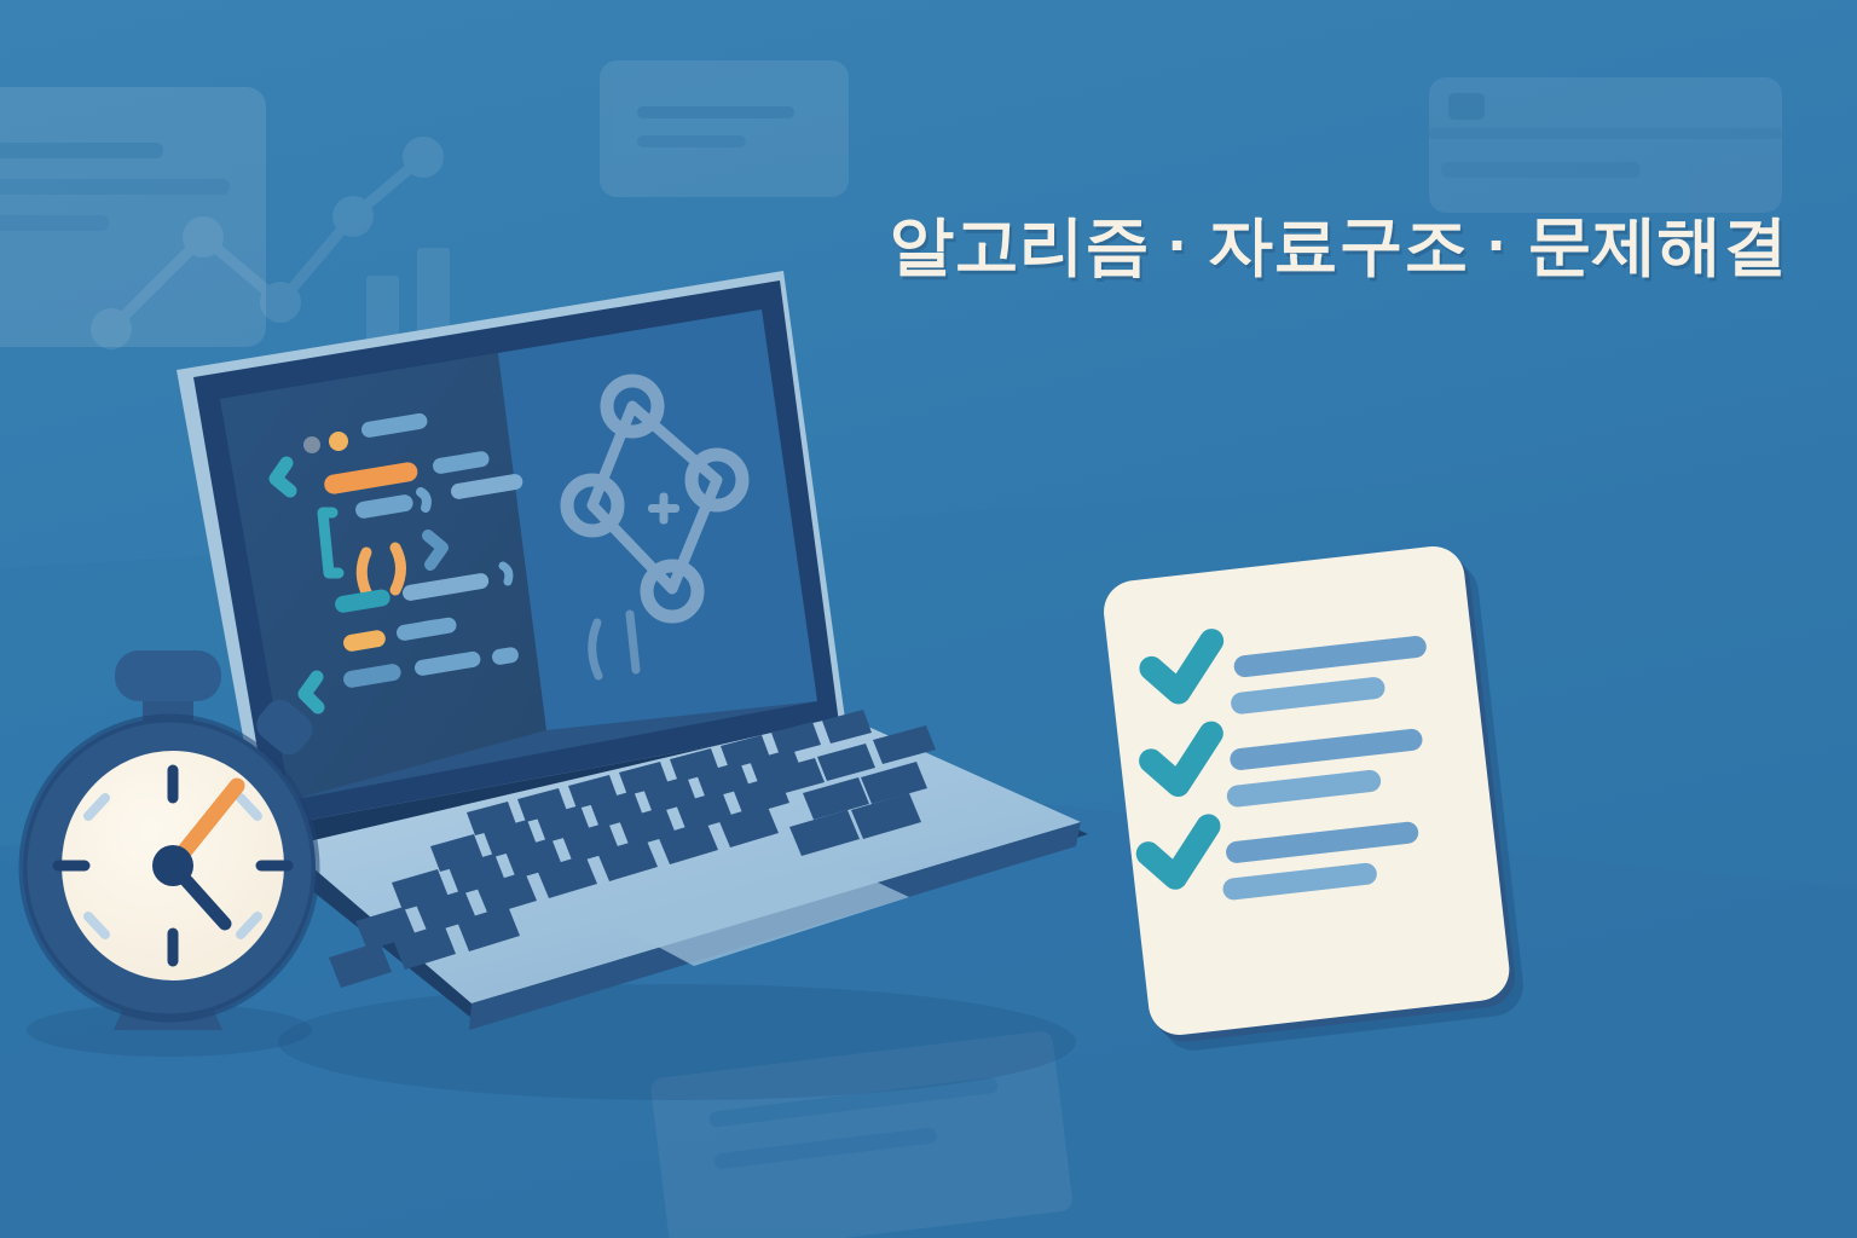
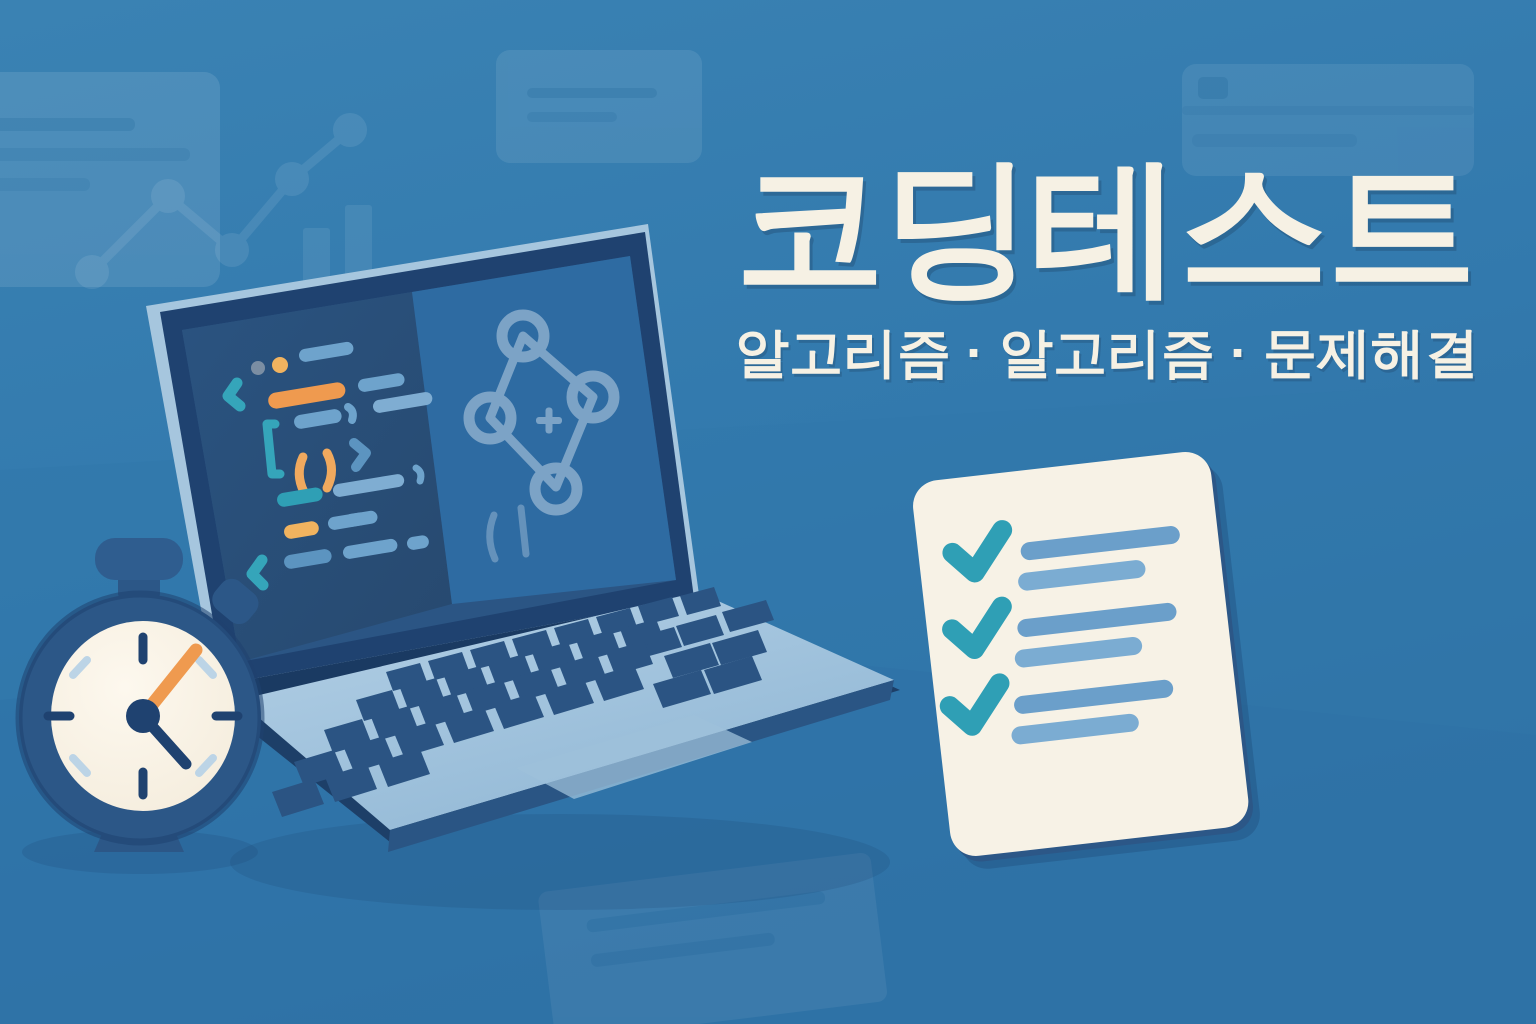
+ 코딩테스트
- 알고리즘 · 자료구조 · 문제해결
+ 알고리즘 · 알고리즘 · 문제해결
